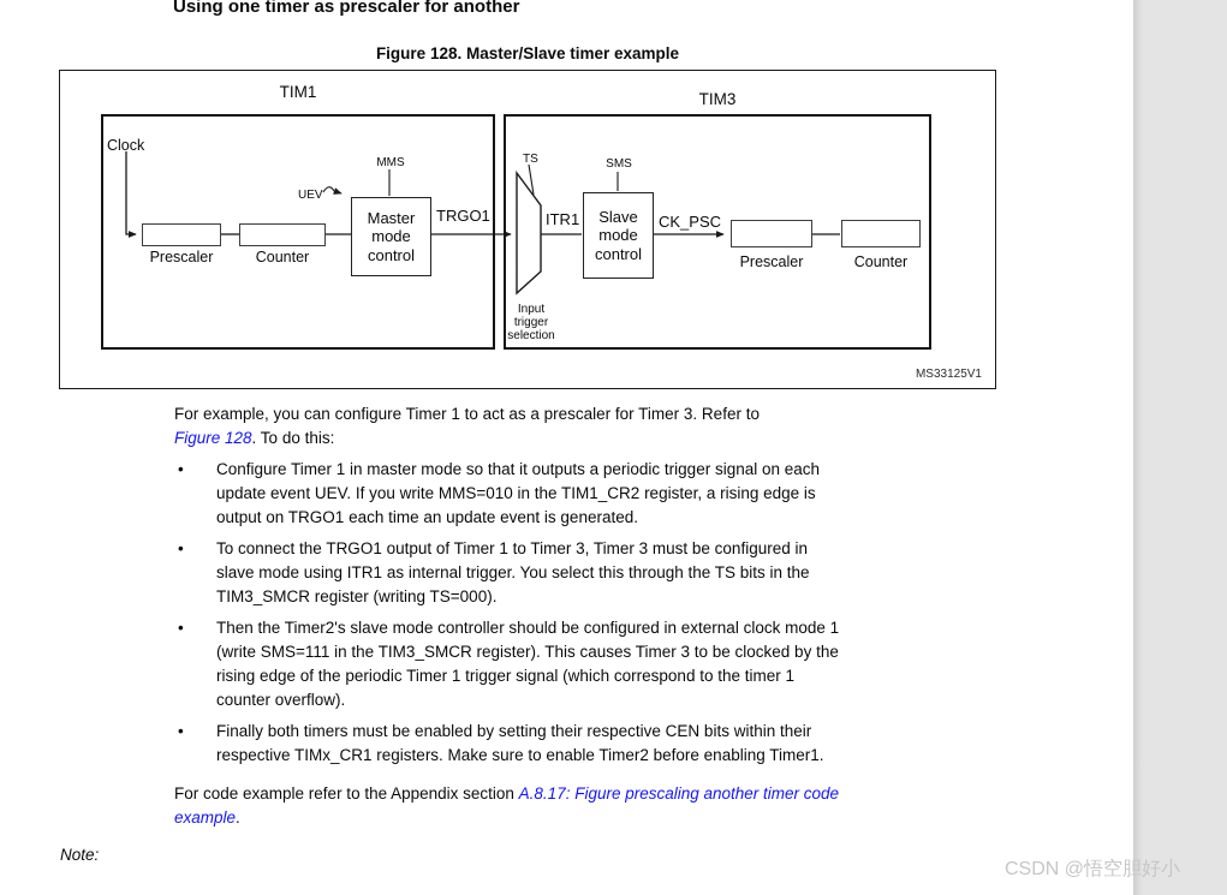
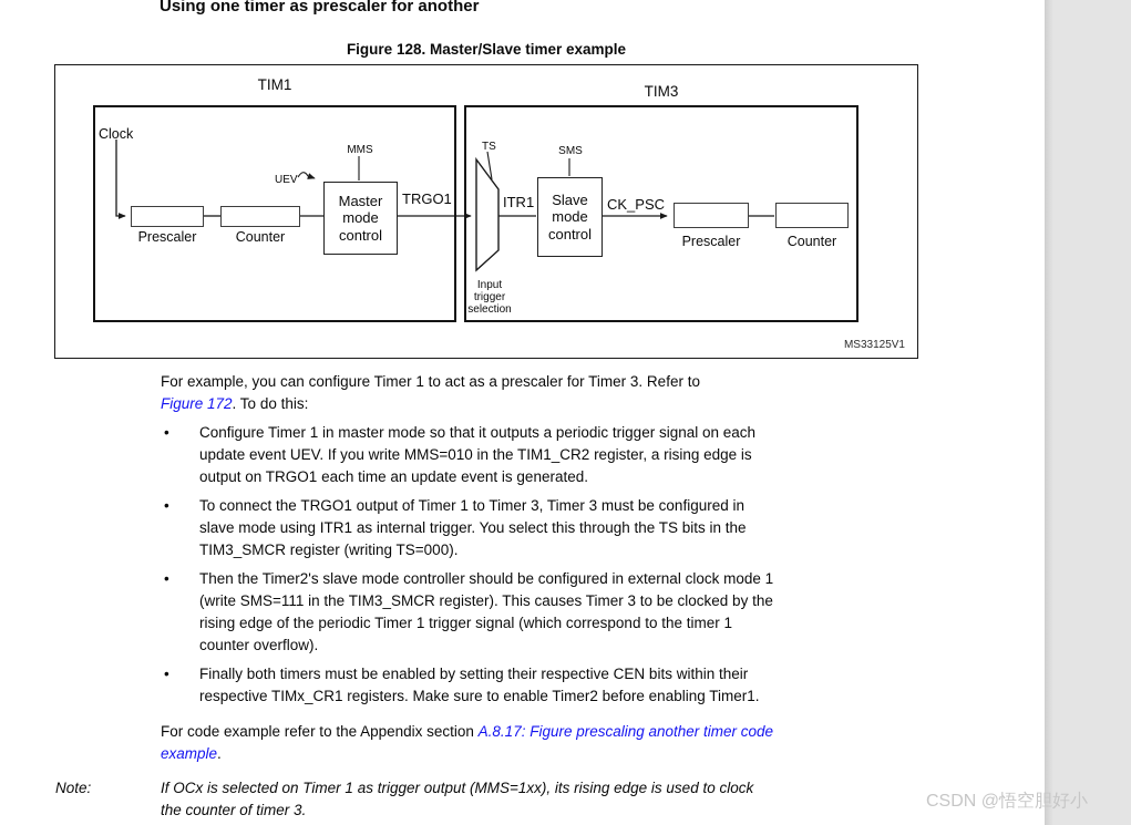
  Using one timer as prescaler for another
  Figure 128. Master/Slave timer example
  TIM1
  TIM3
  Clock
  Prescaler
  Counter
  UEV
  MMS
  Master
  mode
  control
  TRGO1
  TS
  ITR1
  SMS
  Slave
  mode
  control
  CK_PSC
  Prescaler
  Counter
  Input
  trigger
  selection
  MS33125V1
  For example, you can configure Timer 1 to act as a prescaler for Timer 3. Refer to
- Figure 128. To do this:
+ Figure 172. To do this:
  •
  Configure Timer 1 in master mode so that it outputs a periodic trigger signal on each
  update event UEV. If you write MMS=010 in the TIM1_CR2 register, a rising edge is
  output on TRGO1 each time an update event is generated.
  •
  To connect the TRGO1 output of Timer 1 to Timer 3, Timer 3 must be configured in
  slave mode using ITR1 as internal trigger. You select this through the TS bits in the
  TIM3_SMCR register (writing TS=000).
  •
  Then the Timer2's slave mode controller should be configured in external clock mode 1
  (write SMS=111 in the TIM3_SMCR register). This causes Timer 3 to be clocked by the
  rising edge of the periodic Timer 1 trigger signal (which correspond to the timer 1
  counter overflow).
  •
  Finally both timers must be enabled by setting their respective CEN bits within their
  respective TIMx_CR1 registers. Make sure to enable Timer2 before enabling Timer1.
  For code example refer to the Appendix section A.8.17: Figure prescaling another timer code
  example.
  Note:
+ If OCx is selected on Timer 1 as trigger output (MMS=1xx), its rising edge is used to clock
+ the counter of timer 3.
  CSDN @悟空胆好小
